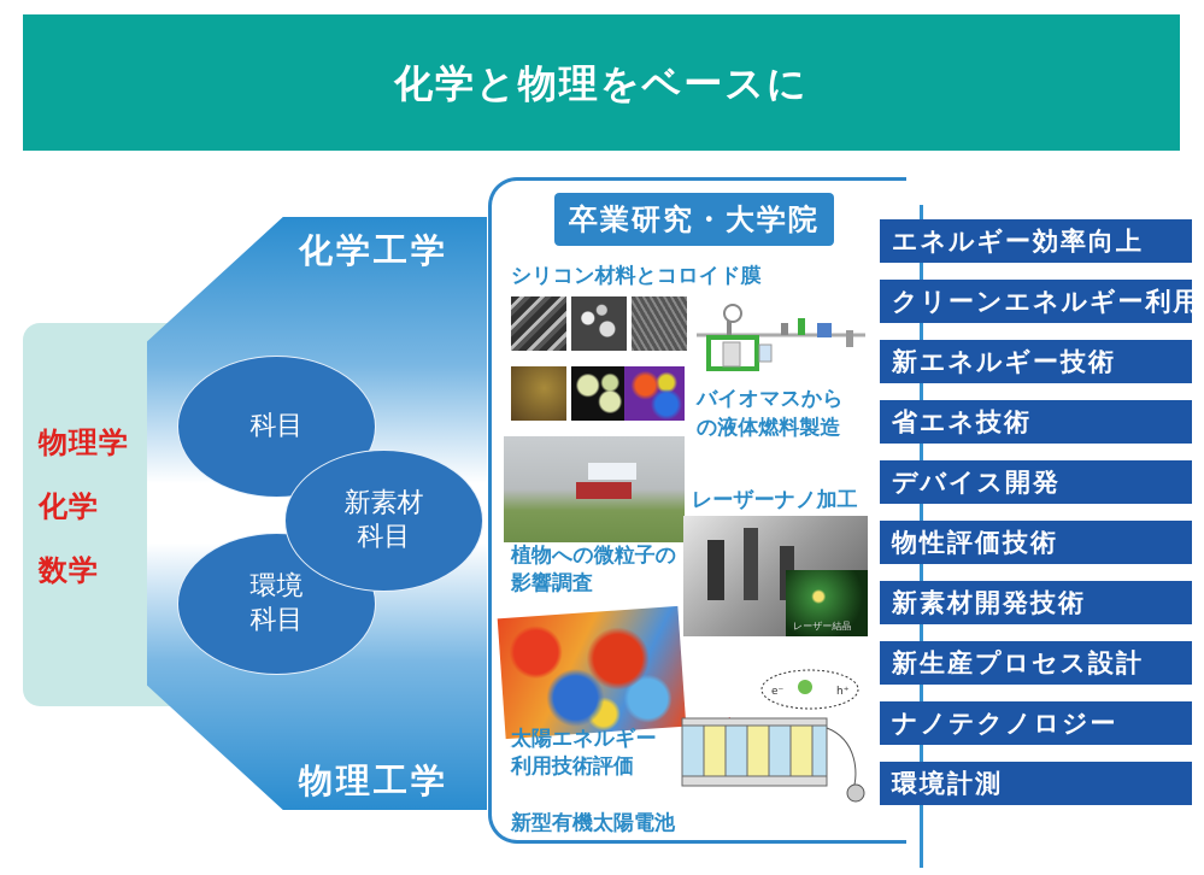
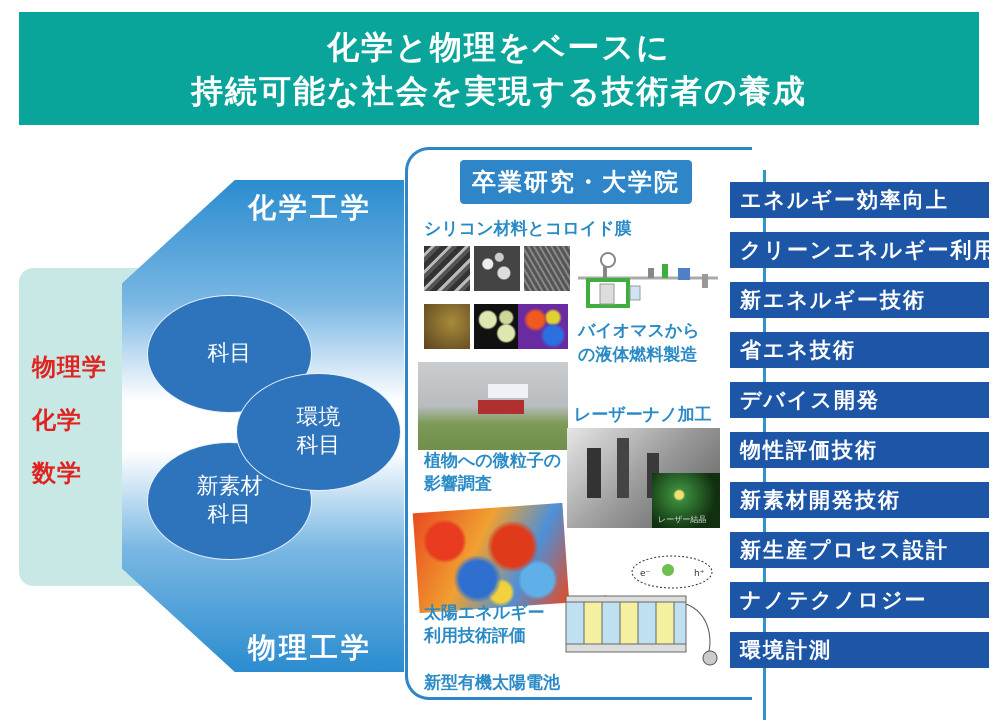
  化学と物理をベースに
+ 持続可能な社会を実現する技術者の養成
  物理学
  化学
  数学
  化学工学
  物理工学
  科目
- 新素材
+ 環境
  科目
- 環境
+ 新素材
  科目
  卒業研究・大学院
  シリコン材料とコロイド膜
  バイオマスから
  の液体燃料製造
  レーザーナノ加工
  レーザー結晶
  植物への微粒子の
  影響調査
  太陽エネルギー
  利用技術評価
  e⁻
  h⁺
  新型有機太陽電池
  エネルギー効率向上
  クリーンエネルギー利用
  新エネルギー技術
  省エネ技術
  デバイス開発
  物性評価技術
  新素材開発技術
  新生産プロセス設計
  ナノテクノロジー
  環境計測
